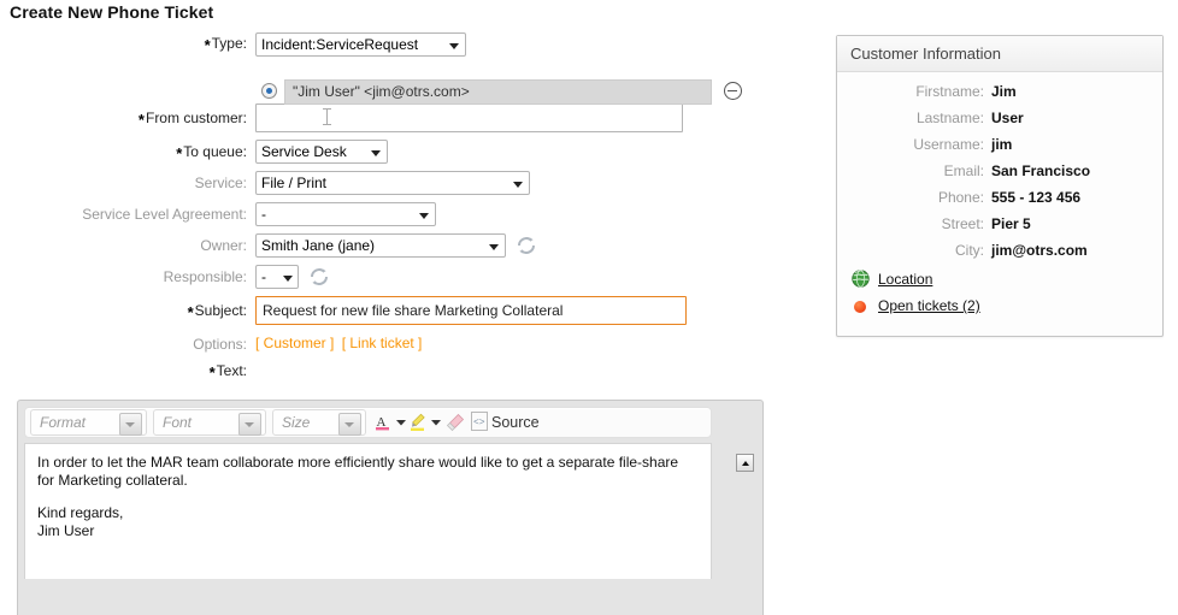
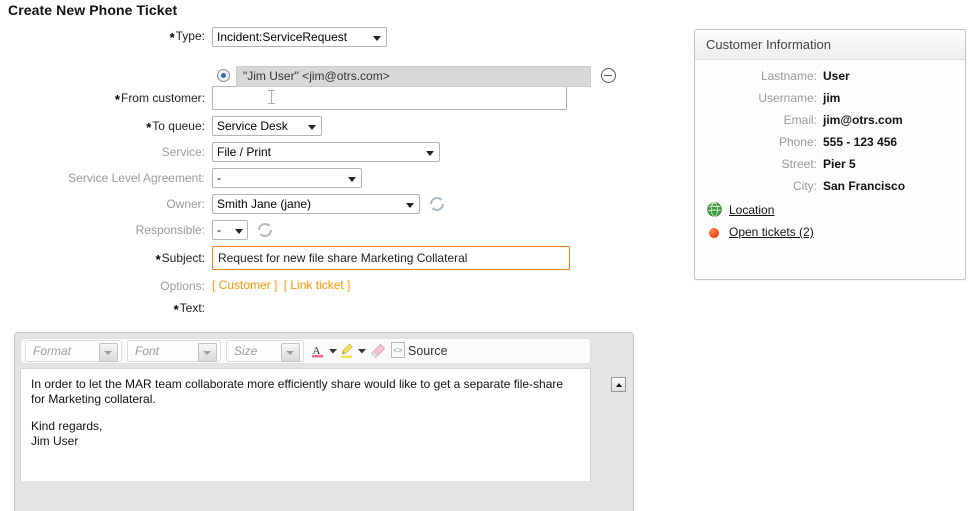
  Create New Phone Ticket
  *Type:
  Incident:ServiceRequest
  *From customer:
  *To queue:
  Service Desk
  Service:
  File / Print
  Service Level Agreement:
  -
  Owner:
  Smith Jane (jane)
  Responsible:
  -
  *Subject:
  Request for new file share Marketing Collateral
  Options:
  [ Customer ] [ Link ticket ]
  *Text:
  "Jim User" <jim@otrs.com>
  Format
  Font
  Size
  A
  <>
  Source
  In order to let the MAR team collaborate more efficiently share would like to get a separate file-share for Marketing collateral.
  Kind regards,
  Jim User
  Customer Information
- Firstname:
- Jim
  Lastname:
  User
  Username:
  jim
  Email:
- San Francisco
+ jim@otrs.com
  Phone:
  555 - 123 456
  Street:
  Pier 5
  City:
- jim@otrs.com
+ San Francisco
  Location
  Open tickets (2)
